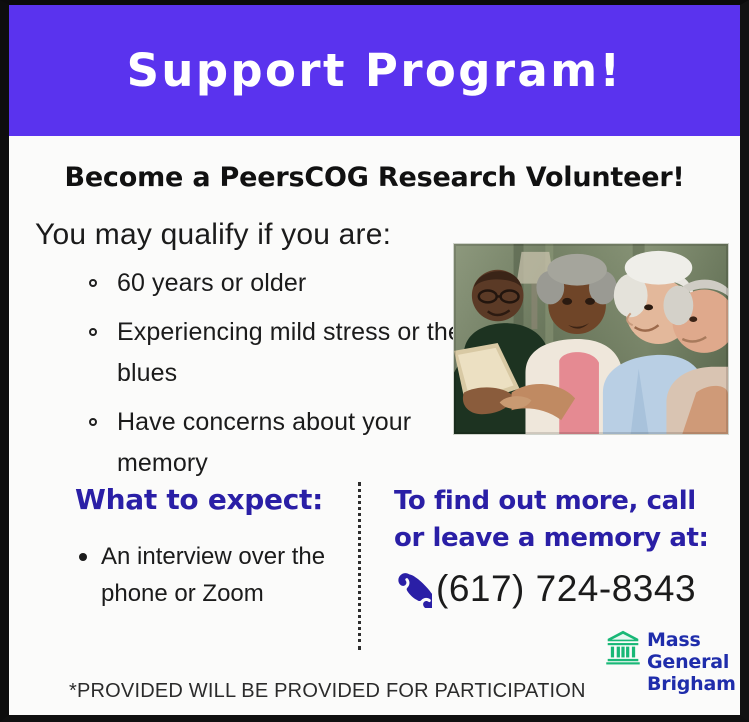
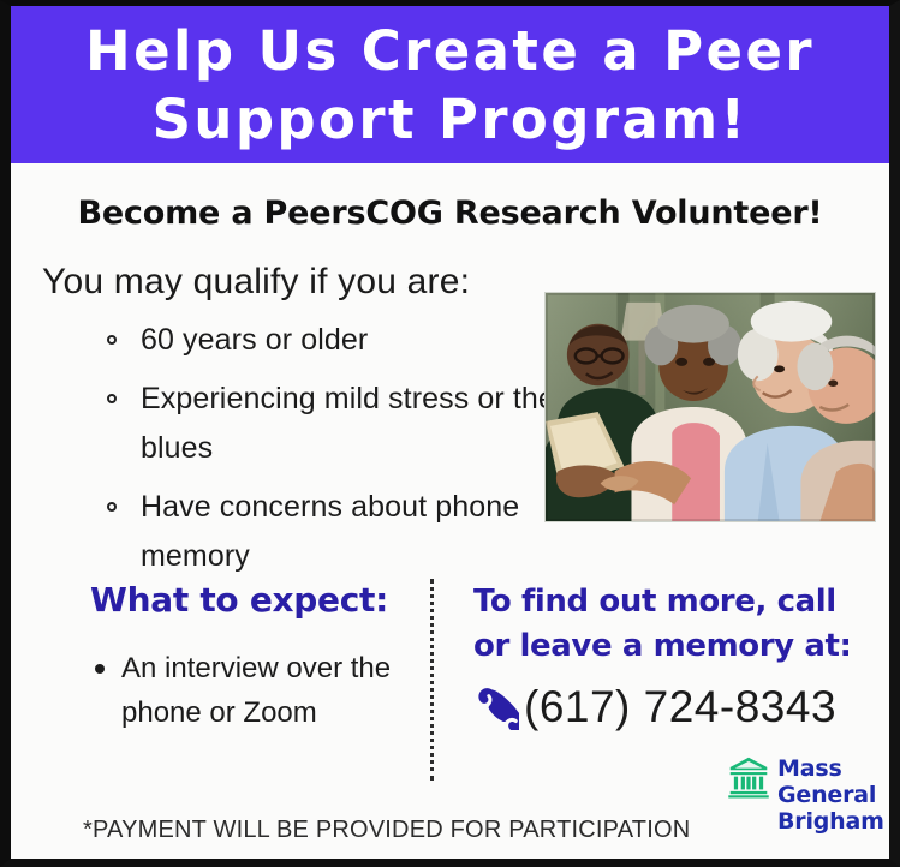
+ Help Us Create a Peer
  Support Program!
  Become a PeersCOG Research Volunteer!
  You may qualify if you are:
  60 years or older
  Experiencing mild stress or th blues
- Have concerns about your memory
+ Have concerns about phone memory
  What to expect:
  An interview over the phone or Zoom
  To find out more, call
  or leave a memory at:
  (617) 724-8343
  Mass
  General
  Brigham
- *PROVIDED WILL BE PROVIDED FOR PARTICIPATION
+ *PAYMENT WILL BE PROVIDED FOR PARTICIPATION
